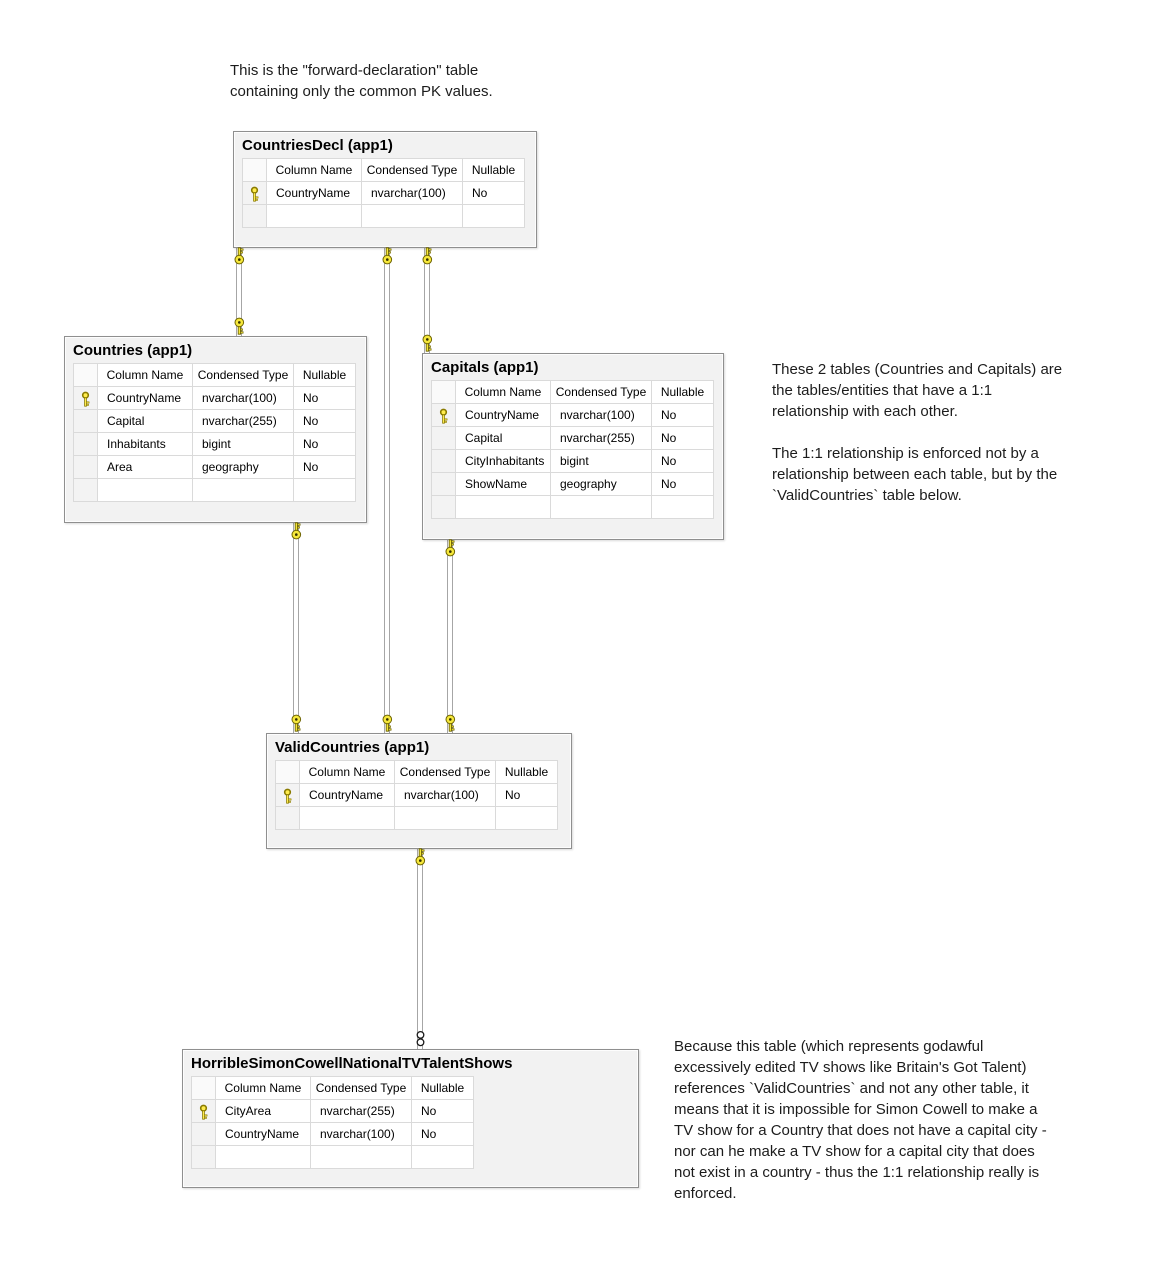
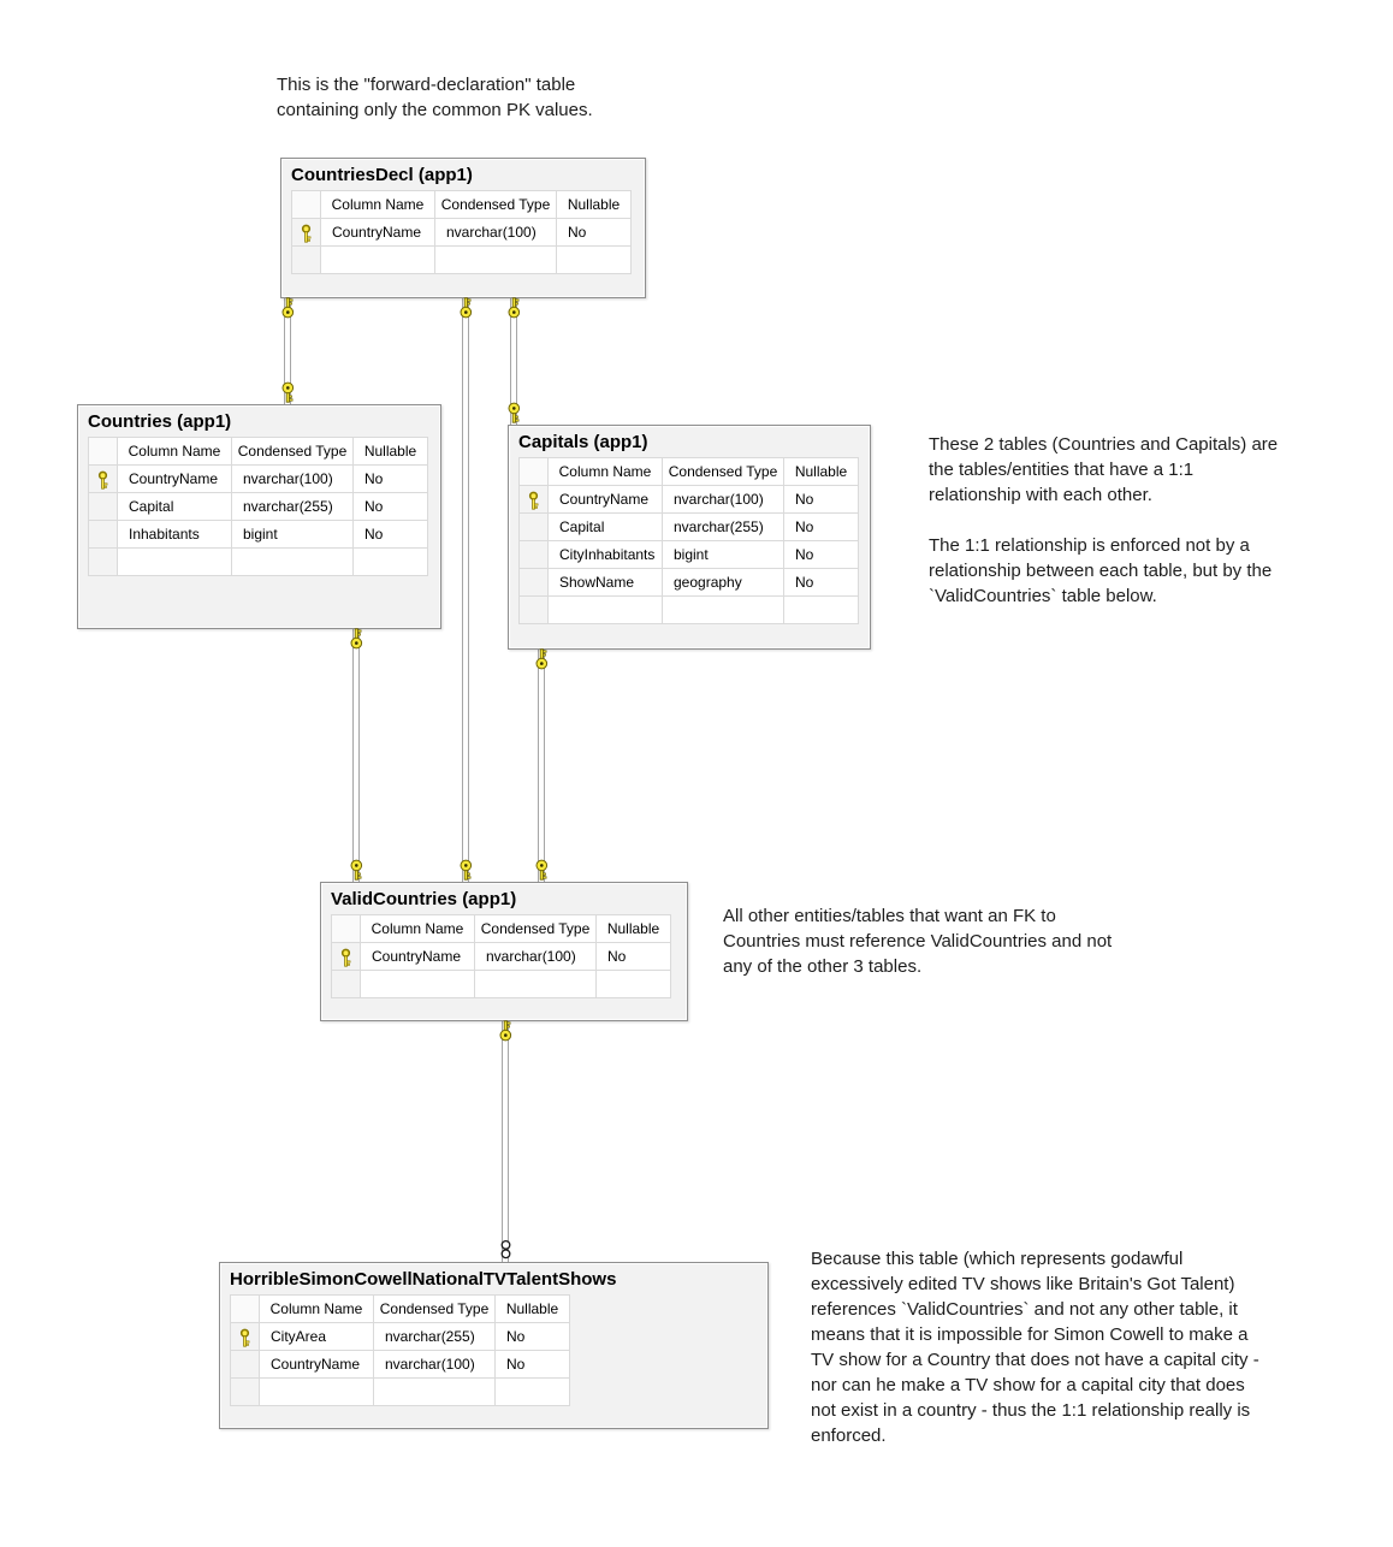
  This is the "forward-declaration" table
  containing only the common PK values.
  These 2 tables (Countries and Capitals) are
  the tables/entities that have a 1:1
  relationship with each other.
  The 1:1 relationship is enforced not by a
  relationship between each table, but by the
  `ValidCountries` table below.
+ All other entities/tables that want an FK to
+ Countries must reference ValidCountries and not
+ any of the other 3 tables.
  Because this table (which represents godawful
  excessively edited TV shows like Britain's Got Talent)
  references `ValidCountries` and not any other table, it
  means that it is impossible for Simon Cowell to make a
  TV show for a Country that does not have a capital city -
  nor can he make a TV show for a capital city that does
  not exist in a country - thus the 1:1 relationship really is
  enforced.
  CountriesDecl (app1)
  	Column Name	Condensed Type	Nullable
  	CountryName	nvarchar(100)	No
  Countries (app1)
  	Column Name	Condensed Type	Nullable
  	CountryName	nvarchar(100)	No
  	Capital	nvarchar(255)	No
  	Inhabitants	bigint	No
- 	Area	geography	No
  Capitals (app1)
  	Column Name	Condensed Type	Nullable
  	CountryName	nvarchar(100)	No
  	Capital	nvarchar(255)	No
  	CityInhabitants	bigint	No
  	ShowName	geography	No
  ValidCountries (app1)
  	Column Name	Condensed Type	Nullable
  	CountryName	nvarchar(100)	No
  HorribleSimonCowellNationalTVTalentShows
  	Column Name	Condensed Type	Nullable
  	CityArea	nvarchar(255)	No
  	CountryName	nvarchar(100)	No
